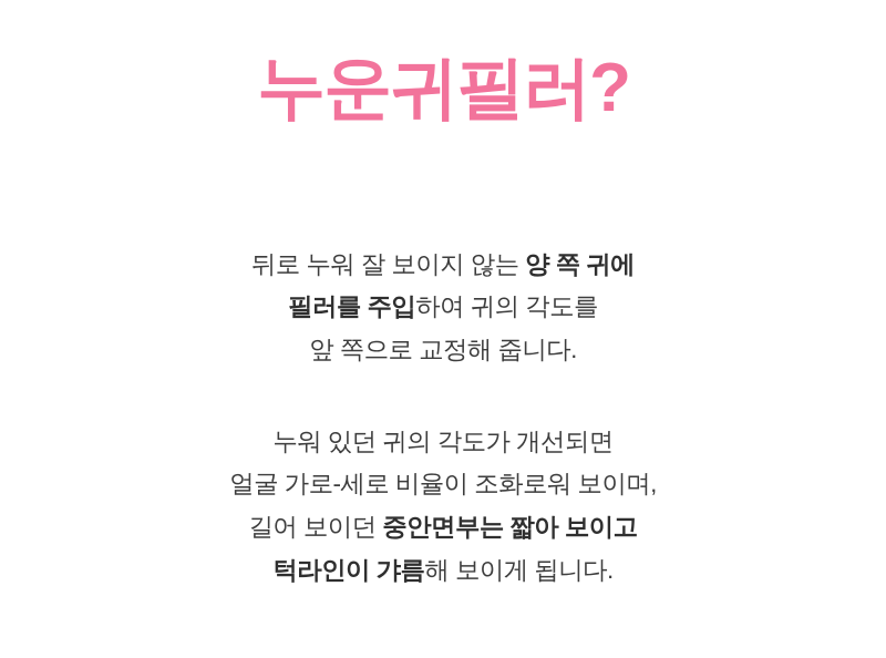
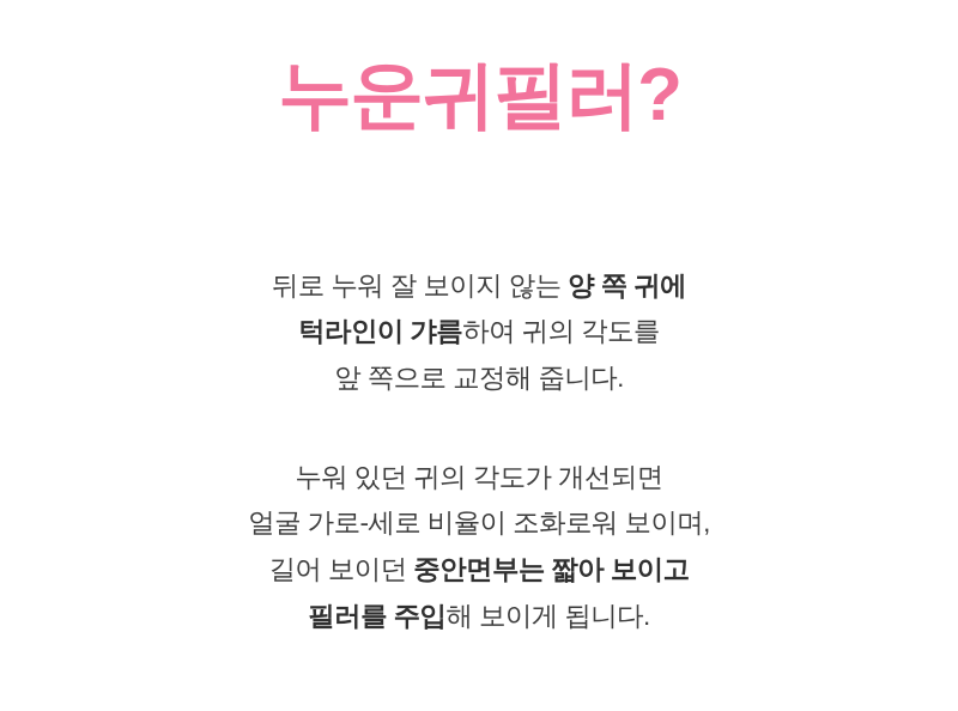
  누운귀필러?
  뒤로 누워 잘 보이지 않는 양 쪽 귀에
- 필러를 주입하여 귀의 각도를
+ 턱라인이 갸름하여 귀의 각도를
  앞 쪽으로 교정해 줍니다.
  누워 있던 귀의 각도가 개선되면
  얼굴 가로-세로 비율이 조화로워 보이며,
  길어 보이던 중안면부는 짧아 보이고
- 턱라인이 갸름해 보이게 됩니다.
+ 필러를 주입해 보이게 됩니다.
